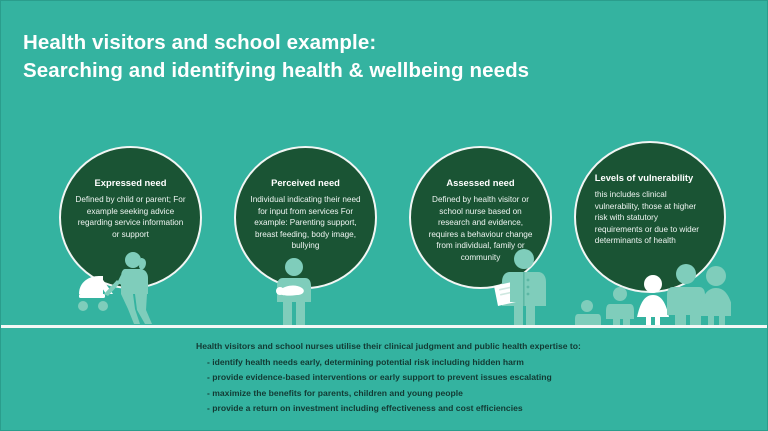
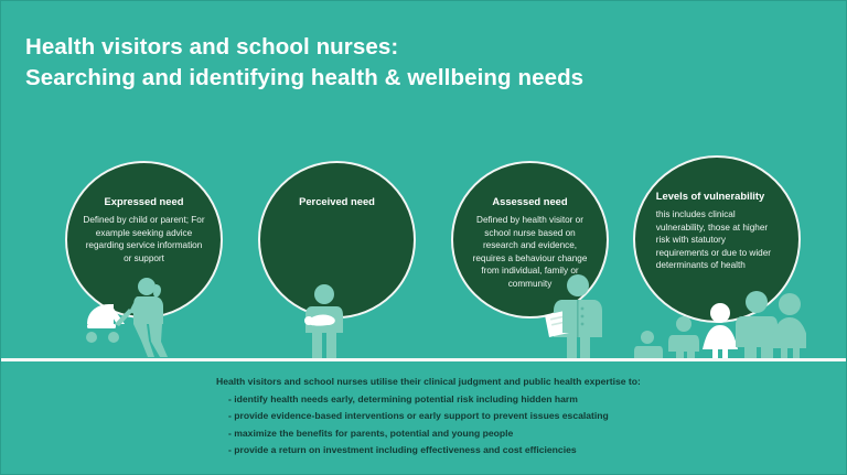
- Health visitors and school example:
+ Health visitors and school nurses:
  Searching and identifying health & wellbeing needs
  Expressed need
  Defined by child or parent; For example seeking advice regarding service information or support
  Perceived need
- Individual indicating their need for input from services For example: Parenting support, breast feeding, body image, bullying
  Assessed need
  Defined by health visitor or school nurse based on research and evidence, requires a behaviour change from individual, family or community
  Levels of vulnerability
  this includes clinical vulnerability, those at higher risk with statutory requirements or due to wider determinants of health
  Health visitors and school nurses utilise their clinical judgment and public health expertise to:
  - identify health needs early, determining potential risk including hidden harm
  - provide evidence-based interventions or early support to prevent issues escalating
- - maximize the benefits for parents, children and young people
+ - maximize the benefits for parents, potential and young people
  - provide a return on investment including effectiveness and cost efficiencies
